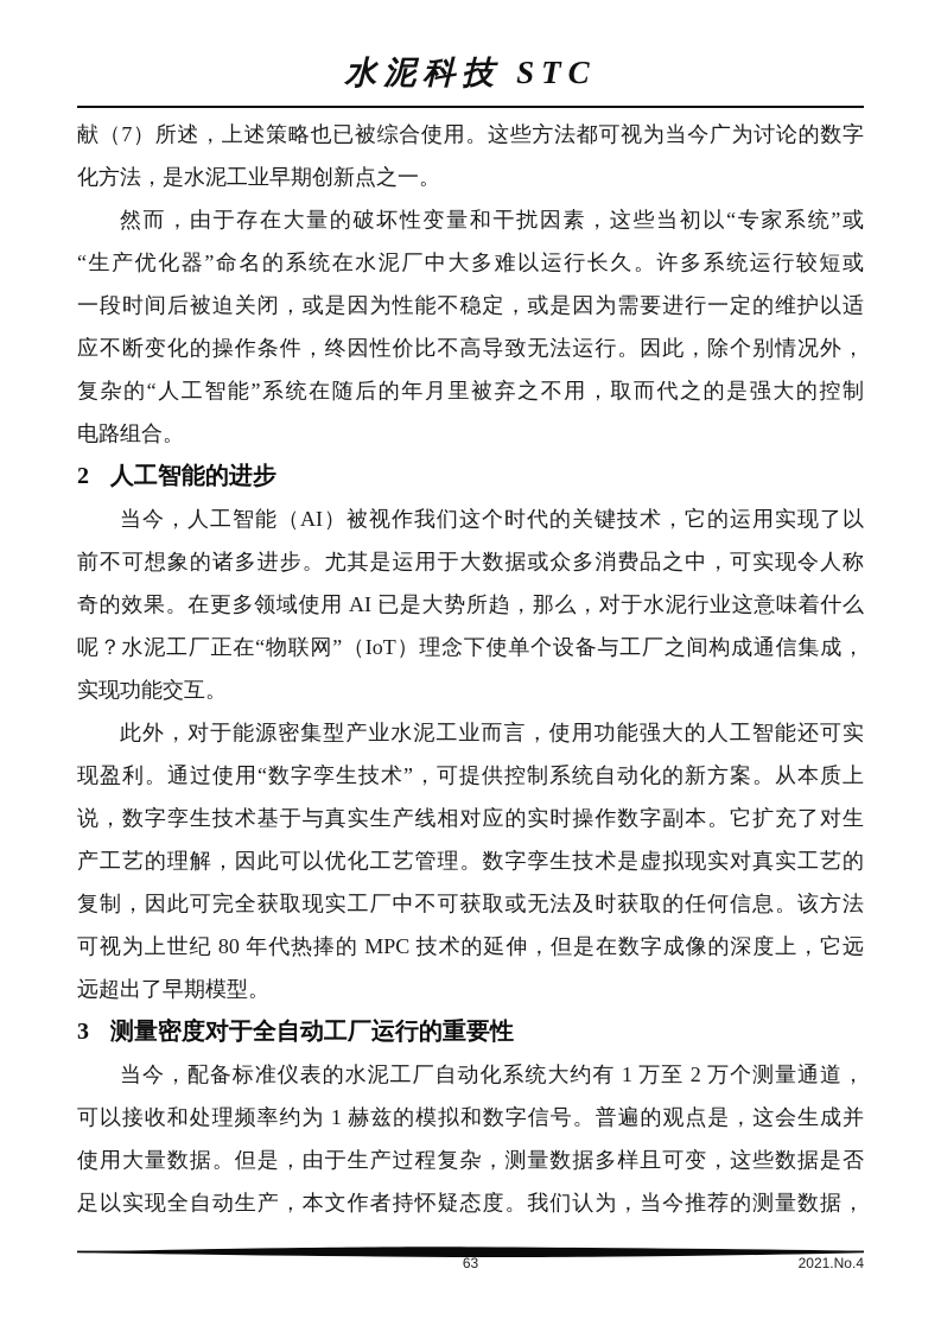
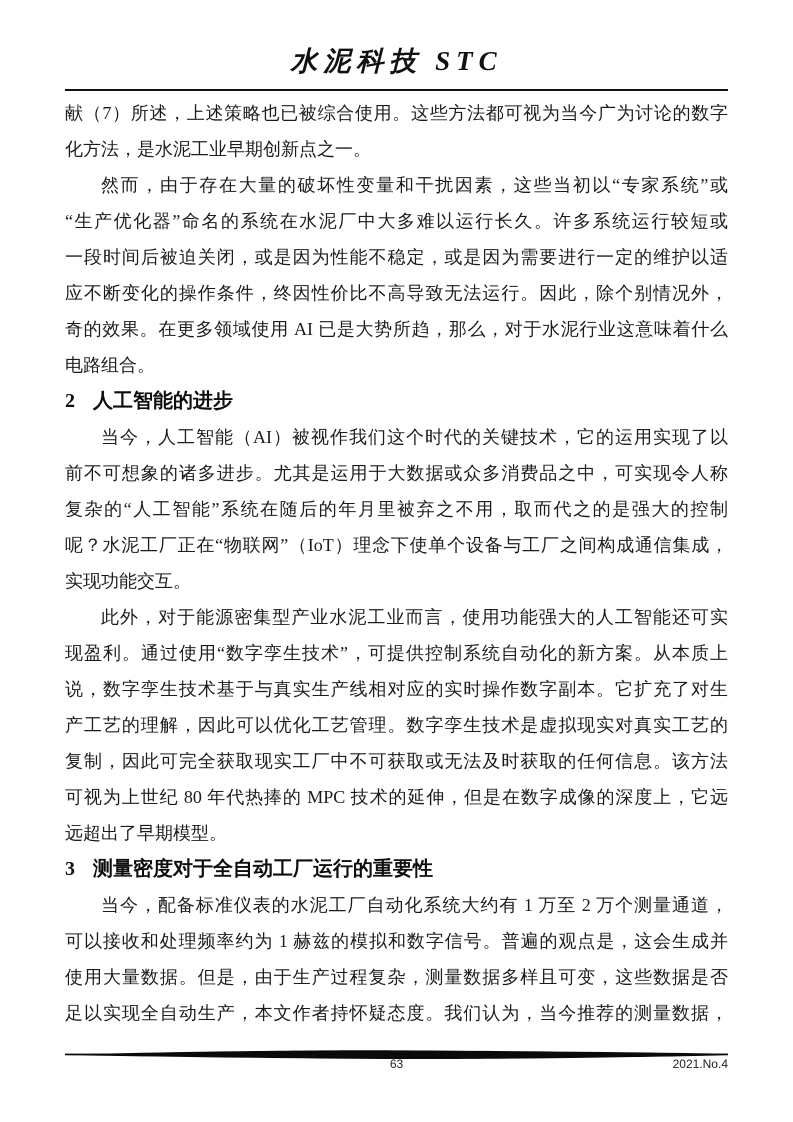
  水泥科技 STC
  献（7）所述，上述策略也已被综合使用。这些方法都可视为当今广为讨论的数字
  化方法，是水泥工业早期创新点之一。
  然而，由于存在大量的破坏性变量和干扰因素，这些当初以“专家系统”或
  “生产优化器”命名的系统在水泥厂中大多难以运行长久。许多系统运行较短或
  一段时间后被迫关闭，或是因为性能不稳定，或是因为需要进行一定的维护以适
  应不断变化的操作条件，终因性价比不高导致无法运行。因此，除个别情况外，
- 复杂的“人工智能”系统在随后的年月里被弃之不用，取而代之的是强大的控制
+ 奇的效果。在更多领域使用 AI 已是大势所趋，那么，对于水泥行业这意味着什么
  电路组合。
  2 人工智能的进步
  当今，人工智能（AI）被视作我们这个时代的关键技术，它的运用实现了以
  前不可想象的诸多进步。尤其是运用于大数据或众多消费品之中，可实现令人称
- 奇的效果。在更多领域使用 AI 已是大势所趋，那么，对于水泥行业这意味着什么
+ 复杂的“人工智能”系统在随后的年月里被弃之不用，取而代之的是强大的控制
  呢？水泥工厂正在“物联网”（IoT）理念下使单个设备与工厂之间构成通信集成，
  实现功能交互。
  此外，对于能源密集型产业水泥工业而言，使用功能强大的人工智能还可实
  现盈利。通过使用“数字孪生技术”，可提供控制系统自动化的新方案。从本质上
  说，数字孪生技术基于与真实生产线相对应的实时操作数字副本。它扩充了对生
  产工艺的理解，因此可以优化工艺管理。数字孪生技术是虚拟现实对真实工艺的
  复制，因此可完全获取现实工厂中不可获取或无法及时获取的任何信息。该方法
  可视为上世纪 80 年代热捧的 MPC 技术的延伸，但是在数字成像的深度上，它远
  远超出了早期模型。
  3 测量密度对于全自动工厂运行的重要性
  当今，配备标准仪表的水泥工厂自动化系统大约有 1 万至 2 万个测量通道，
  可以接收和处理频率约为 1 赫兹的模拟和数字信号。普遍的观点是，这会生成并
  使用大量数据。但是，由于生产过程复杂，测量数据多样且可变，这些数据是否
  足以实现全自动生产，本文作者持怀疑态度。我们认为，当今推荐的测量数据，
  63
  2021.No.4
